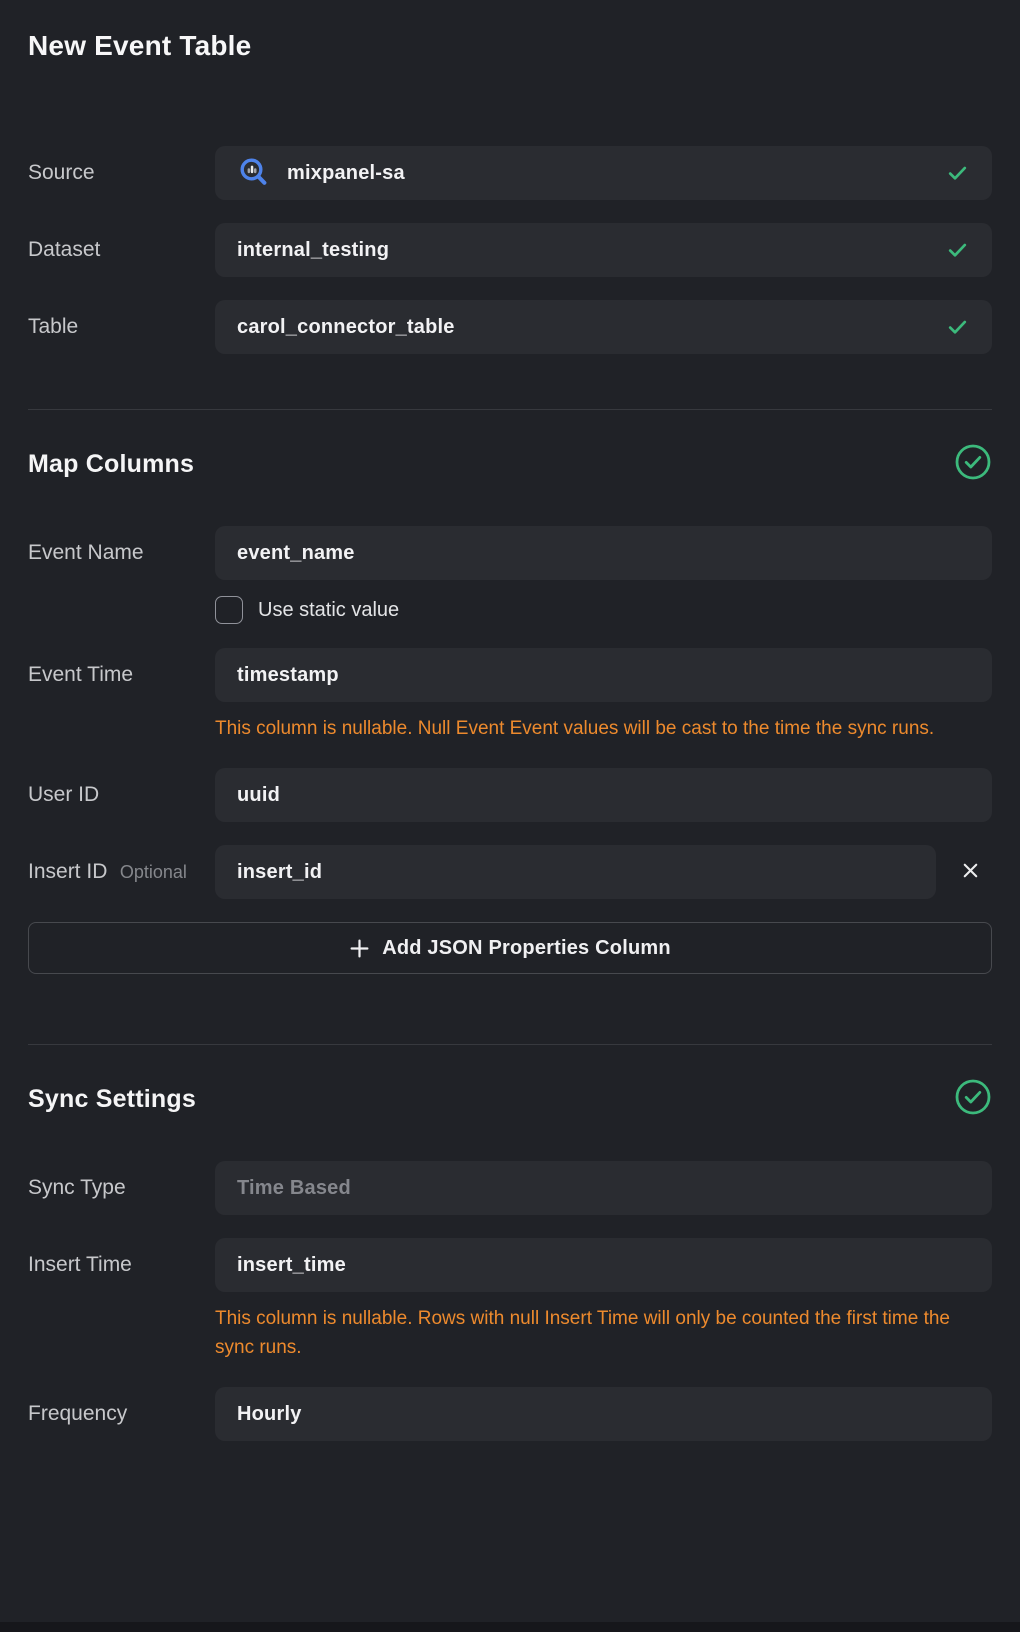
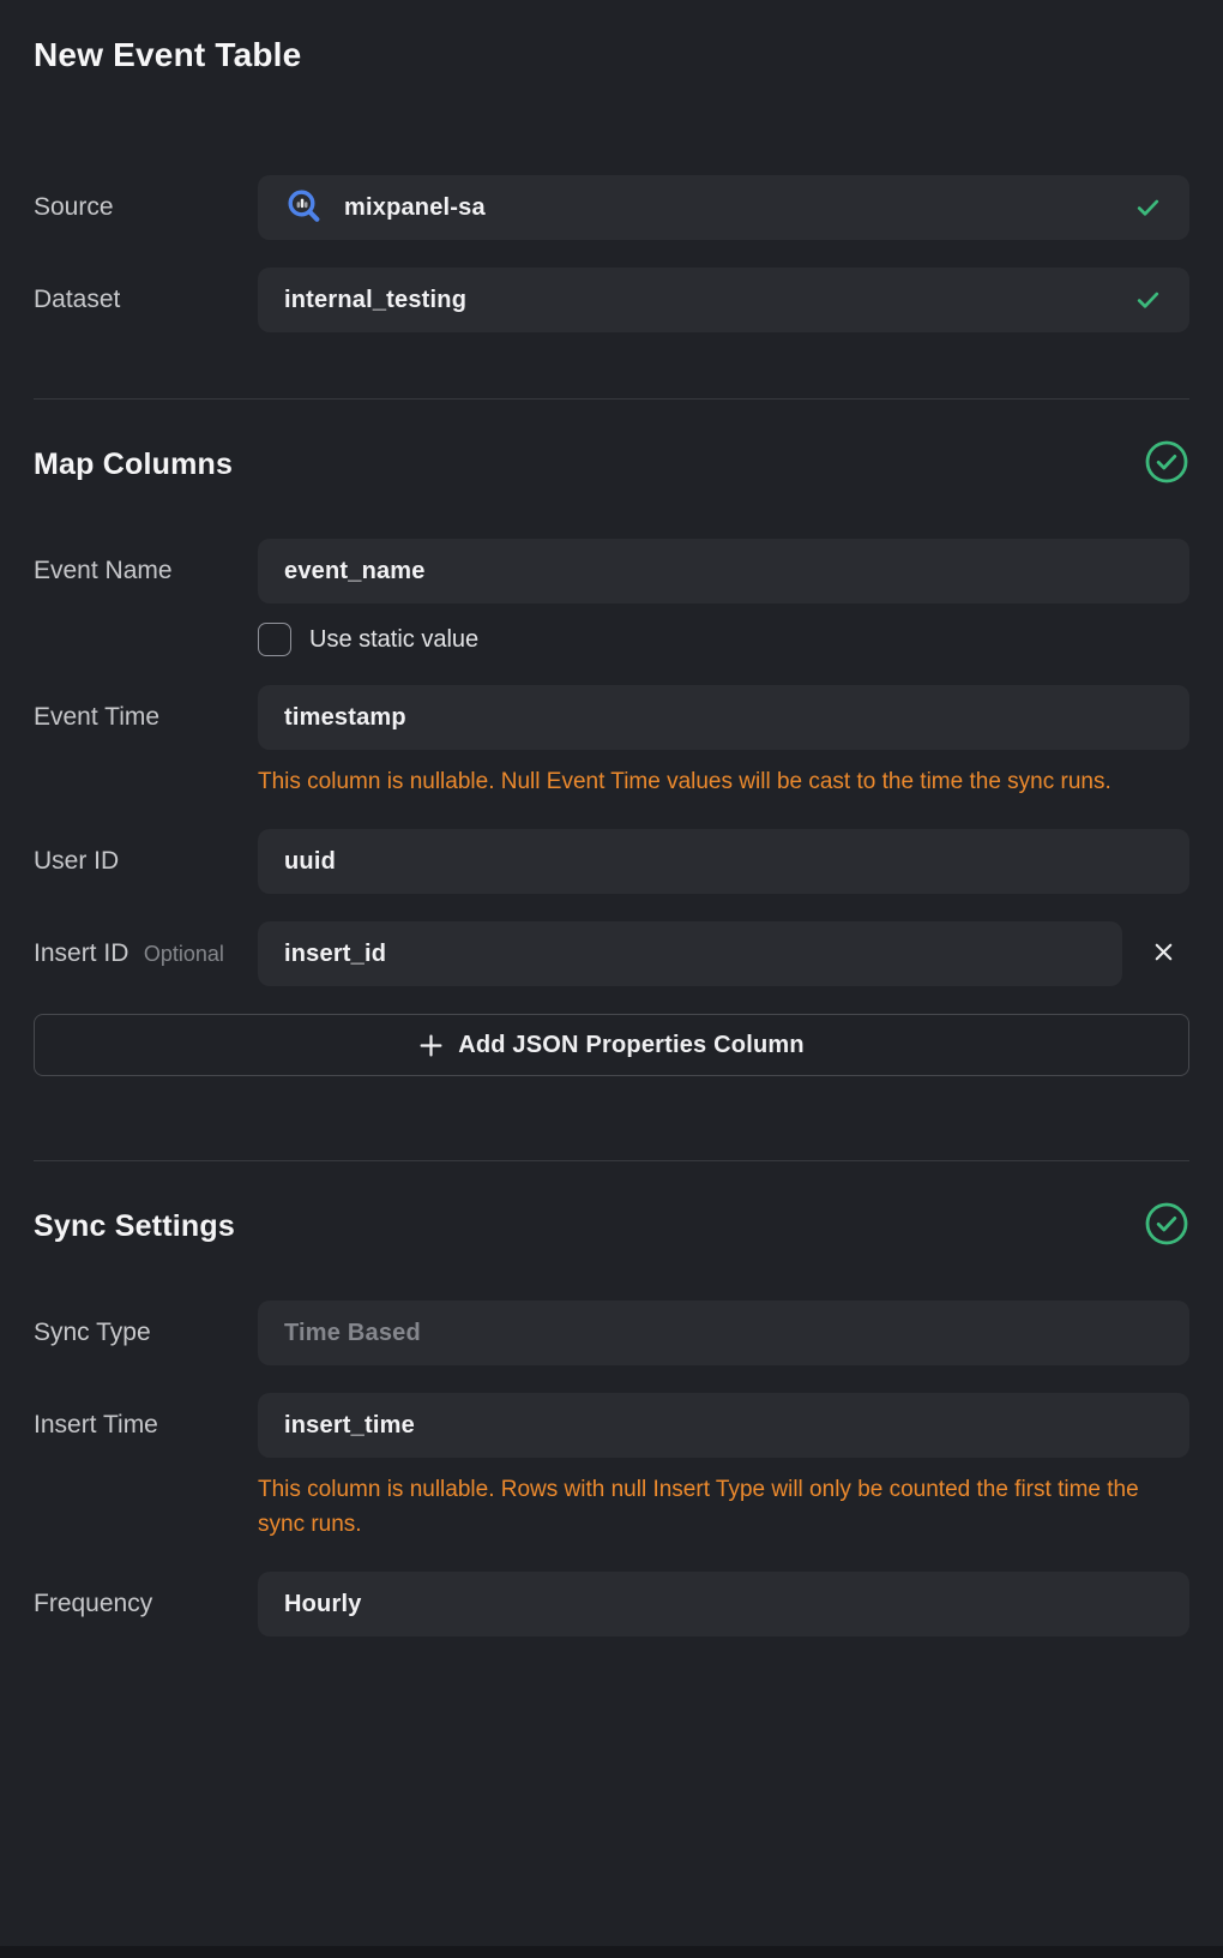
  New Event Table
  Source
  mixpanel-sa
  Dataset
  internal_testing
- Table
- carol_connector_table
  Map Columns
  Event Name
  event_name
  Use static value
  Event Time
  timestamp
- This column is nullable. Null Event Event values will be cast to the time the sync runs.
+ This column is nullable. Null Event Time values will be cast to the time the sync runs.
  User ID
  uuid
  Insert ID Optional
  insert_id
  Add JSON Properties Column
  Sync Settings
  Sync Type
  Time Based
  Insert Time
  insert_time
- This column is nullable. Rows with null Insert Time will only be counted the first time the sync runs.
+ This column is nullable. Rows with null Insert Type will only be counted the first time the sync runs.
  Frequency
  Hourly
